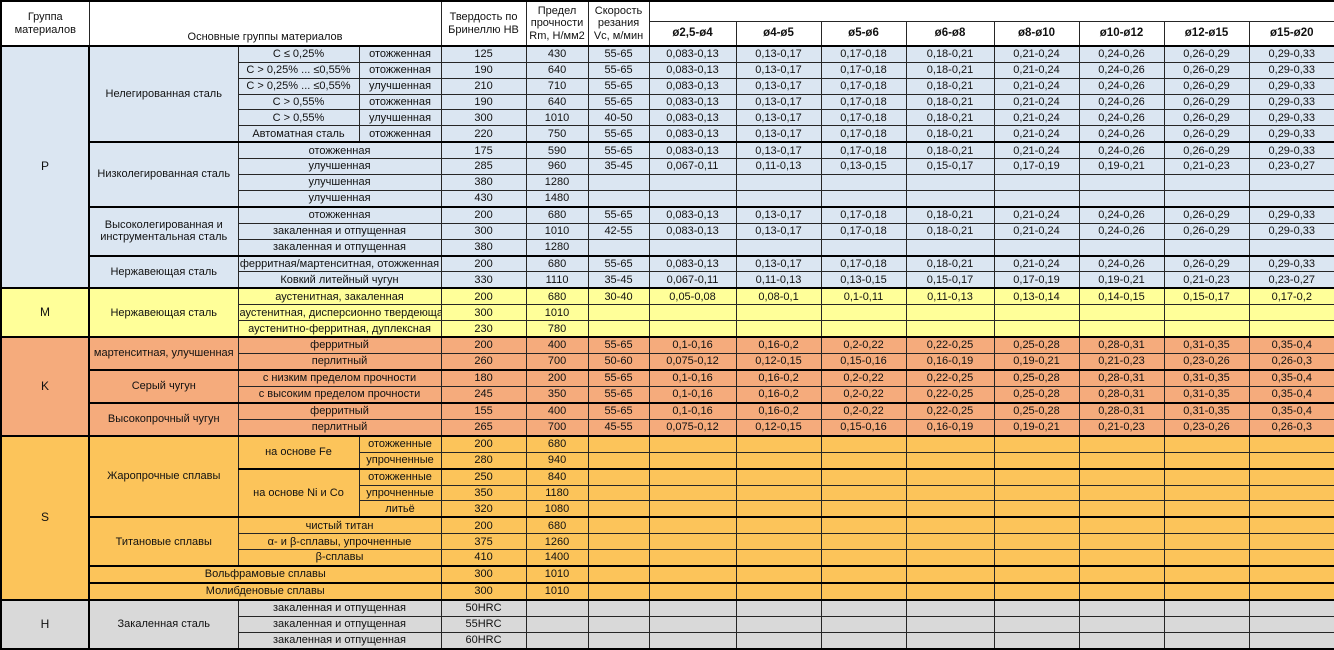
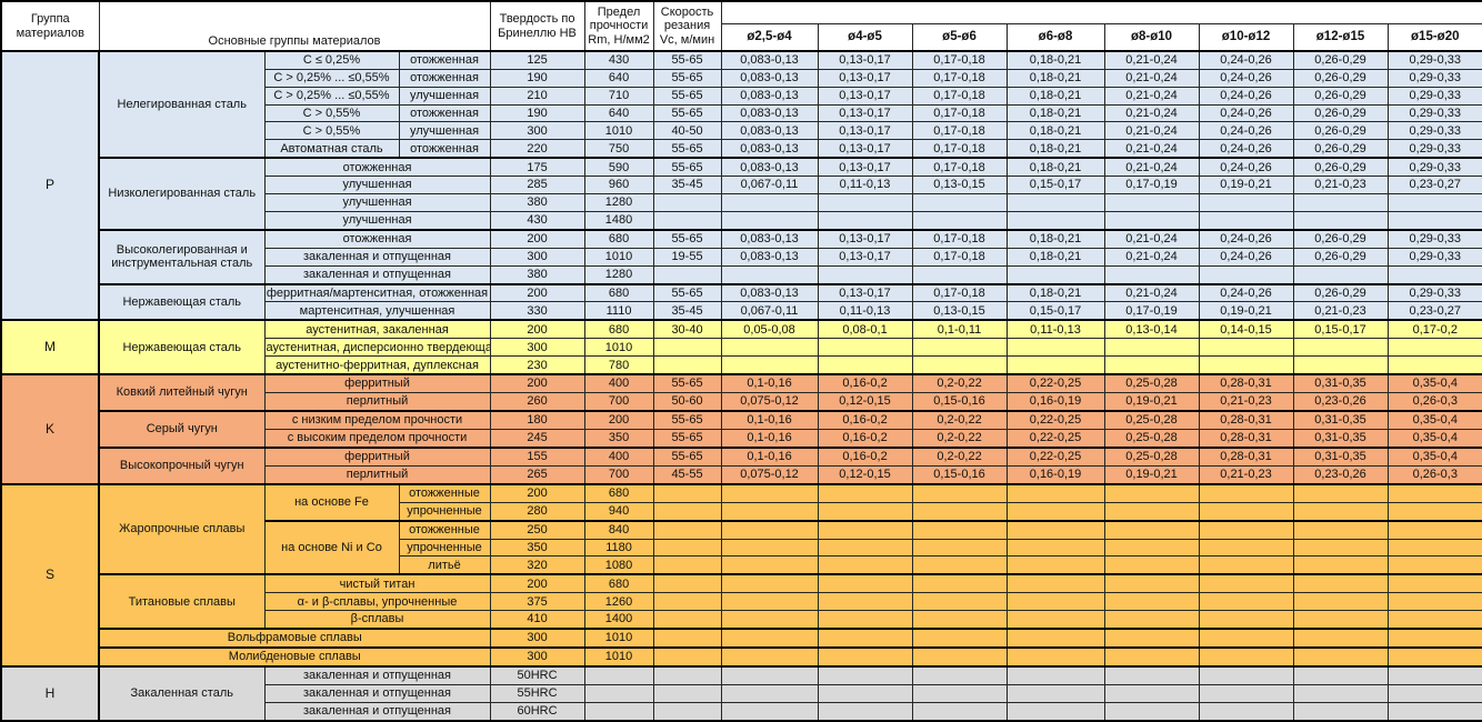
  Группа материалов	Основные группы материалов	Твердость по Бринеллю HB	Предел прочности Rm, Н/мм2	Скорость резания Vc, м/мин
  ø2,5-ø4	ø4-ø5	ø5-ø6	ø6-ø8	ø8-ø10	ø10-ø12	ø12-ø15	ø15-ø20
  P	Нелегированная сталь	C ≤ 0,25%	отожженная	125	430	55-65	0,083-0,13	0,13-0,17	0,17-0,18	0,18-0,21	0,21-0,24	0,24-0,26	0,26-0,29	0,29-0,33
  C > 0,25% ... ≤0,55%	отожженная	190	640	55-65	0,083-0,13	0,13-0,17	0,17-0,18	0,18-0,21	0,21-0,24	0,24-0,26	0,26-0,29	0,29-0,33
  C > 0,25% ... ≤0,55%	улучшенная	210	710	55-65	0,083-0,13	0,13-0,17	0,17-0,18	0,18-0,21	0,21-0,24	0,24-0,26	0,26-0,29	0,29-0,33
  C > 0,55%	отожженная	190	640	55-65	0,083-0,13	0,13-0,17	0,17-0,18	0,18-0,21	0,21-0,24	0,24-0,26	0,26-0,29	0,29-0,33
  C > 0,55%	улучшенная	300	1010	40-50	0,083-0,13	0,13-0,17	0,17-0,18	0,18-0,21	0,21-0,24	0,24-0,26	0,26-0,29	0,29-0,33
  Автоматная сталь	отожженная	220	750	55-65	0,083-0,13	0,13-0,17	0,17-0,18	0,18-0,21	0,21-0,24	0,24-0,26	0,26-0,29	0,29-0,33
  Низколегированная сталь	отожженная	175	590	55-65	0,083-0,13	0,13-0,17	0,17-0,18	0,18-0,21	0,21-0,24	0,24-0,26	0,26-0,29	0,29-0,33
  улучшенная	285	960	35-45	0,067-0,11	0,11-0,13	0,13-0,15	0,15-0,17	0,17-0,19	0,19-0,21	0,21-0,23	0,23-0,27
  улучшенная	380	1280
  улучшенная	430	1480
  Высоколегированная и инструментальная сталь	отожженная	200	680	55-65	0,083-0,13	0,13-0,17	0,17-0,18	0,18-0,21	0,21-0,24	0,24-0,26	0,26-0,29	0,29-0,33
- закаленная и отпущенная	300	1010	42-55	0,083-0,13	0,13-0,17	0,17-0,18	0,18-0,21	0,21-0,24	0,24-0,26	0,26-0,29	0,29-0,33
+ закаленная и отпущенная	300	1010	19-55	0,083-0,13	0,13-0,17	0,17-0,18	0,18-0,21	0,21-0,24	0,24-0,26	0,26-0,29	0,29-0,33
  закаленная и отпущенная	380	1280
  Нержавеющая сталь	ферритная/мартенситная, отожженная	200	680	55-65	0,083-0,13	0,13-0,17	0,17-0,18	0,18-0,21	0,21-0,24	0,24-0,26	0,26-0,29	0,29-0,33
- Ковкий литейный чугун	330	1110	35-45	0,067-0,11	0,11-0,13	0,13-0,15	0,15-0,17	0,17-0,19	0,19-0,21	0,21-0,23	0,23-0,27
+ мартенситная, улучшенная	330	1110	35-45	0,067-0,11	0,11-0,13	0,13-0,15	0,15-0,17	0,17-0,19	0,19-0,21	0,21-0,23	0,23-0,27
  M	Нержавеющая сталь	аустенитная, закаленная	200	680	30-40	0,05-0,08	0,08-0,1	0,1-0,11	0,11-0,13	0,13-0,14	0,14-0,15	0,15-0,17	0,17-0,2
  аустенитная, дисперсионно твердеюща	300	1010
  аустенитно-ферритная, дуплексная	230	780
- K	мартенситная, улучшенная	ферритный	200	400	55-65	0,1-0,16	0,16-0,2	0,2-0,22	0,22-0,25	0,25-0,28	0,28-0,31	0,31-0,35	0,35-0,4
+ K	Ковкий литейный чугун	ферритный	200	400	55-65	0,1-0,16	0,16-0,2	0,2-0,22	0,22-0,25	0,25-0,28	0,28-0,31	0,31-0,35	0,35-0,4
  перлитный	260	700	50-60	0,075-0,12	0,12-0,15	0,15-0,16	0,16-0,19	0,19-0,21	0,21-0,23	0,23-0,26	0,26-0,3
  Серый чугун	с низким пределом прочности	180	200	55-65	0,1-0,16	0,16-0,2	0,2-0,22	0,22-0,25	0,25-0,28	0,28-0,31	0,31-0,35	0,35-0,4
  с высоким пределом прочности	245	350	55-65	0,1-0,16	0,16-0,2	0,2-0,22	0,22-0,25	0,25-0,28	0,28-0,31	0,31-0,35	0,35-0,4
  Высокопрочный чугун	ферритный	155	400	55-65	0,1-0,16	0,16-0,2	0,2-0,22	0,22-0,25	0,25-0,28	0,28-0,31	0,31-0,35	0,35-0,4
  перлитный	265	700	45-55	0,075-0,12	0,12-0,15	0,15-0,16	0,16-0,19	0,19-0,21	0,21-0,23	0,23-0,26	0,26-0,3
  S	Жаропрочные сплавы	на основе Fe	отожженные	200	680
  упрочненные	280	940
  на основе Ni и Co	отожженные	250	840
  упрочненные	350	1180
  литьё	320	1080
  Титановые сплавы	чистый титан	200	680
  α- и β-сплавы, упрочненные	375	1260
  β-сплавы	410	1400
  Вольфрамовые сплавы	300	1010
  Молибденовые сплавы	300	1010
  H	Закаленная сталь	закаленная и отпущенная	50HRC
  закаленная и отпущенная	55HRC
  закаленная и отпущенная	60HRC
